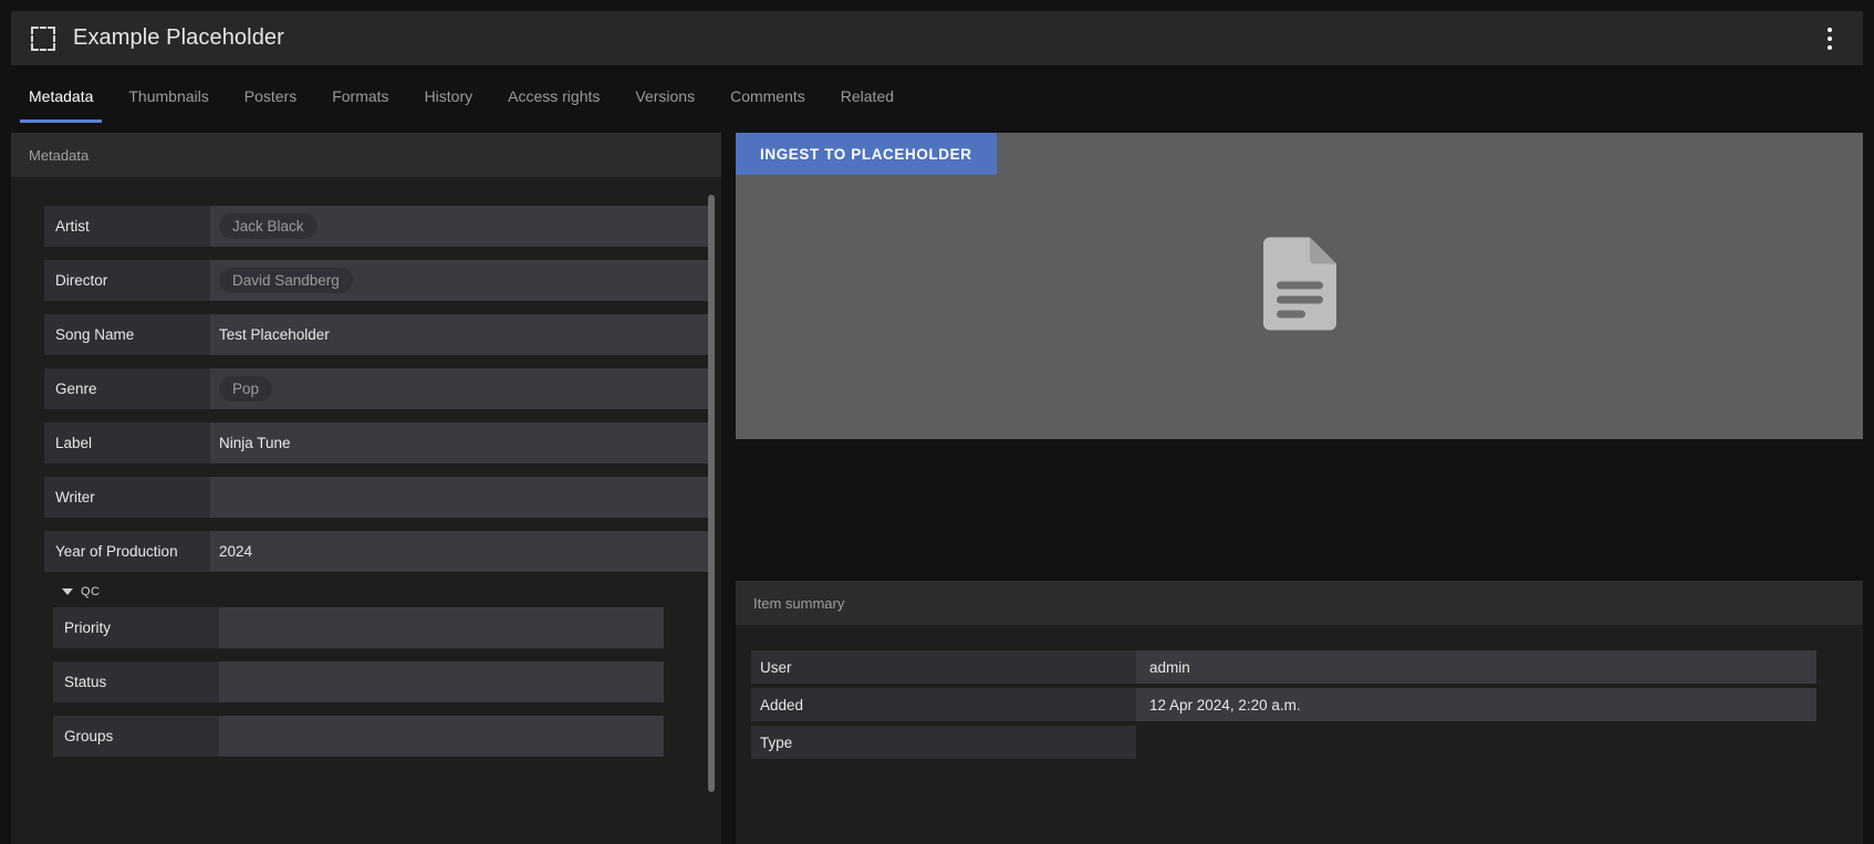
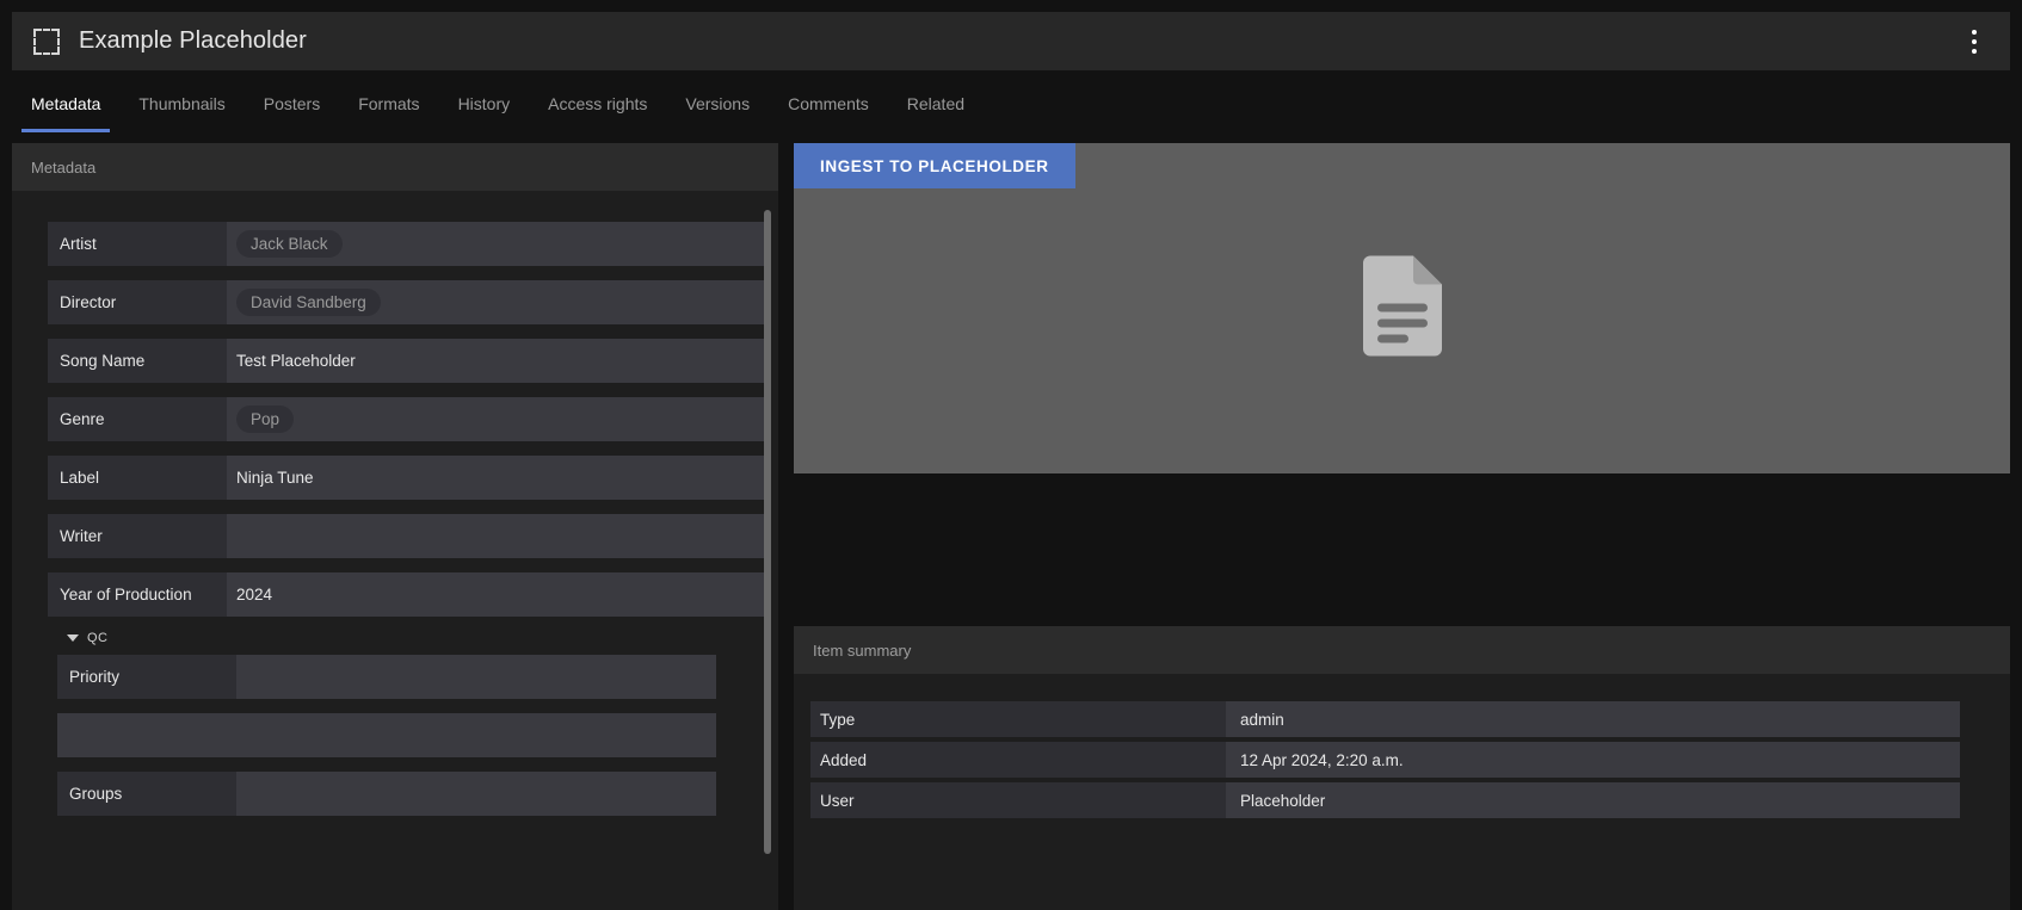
  Example Placeholder
  Metadata
  Thumbnails
  Posters
  Formats
  History
  Access rights
  Versions
  Comments
  Related
  Metadata
  Artist
  Jack Black
  Director
  David Sandberg
  Song Name
  Test Placeholder
  Genre
  Pop
  Label
  Ninja Tune
  Writer
  Year of Production
  2024
  QC
  Priority
- Status
  Groups
  INGEST TO PLACEHOLDER
  Item summary
- User
+ Type
  admin
  Added
  12 Apr 2024, 2:20 a.m.
- Type
+ User
+ Placeholder
